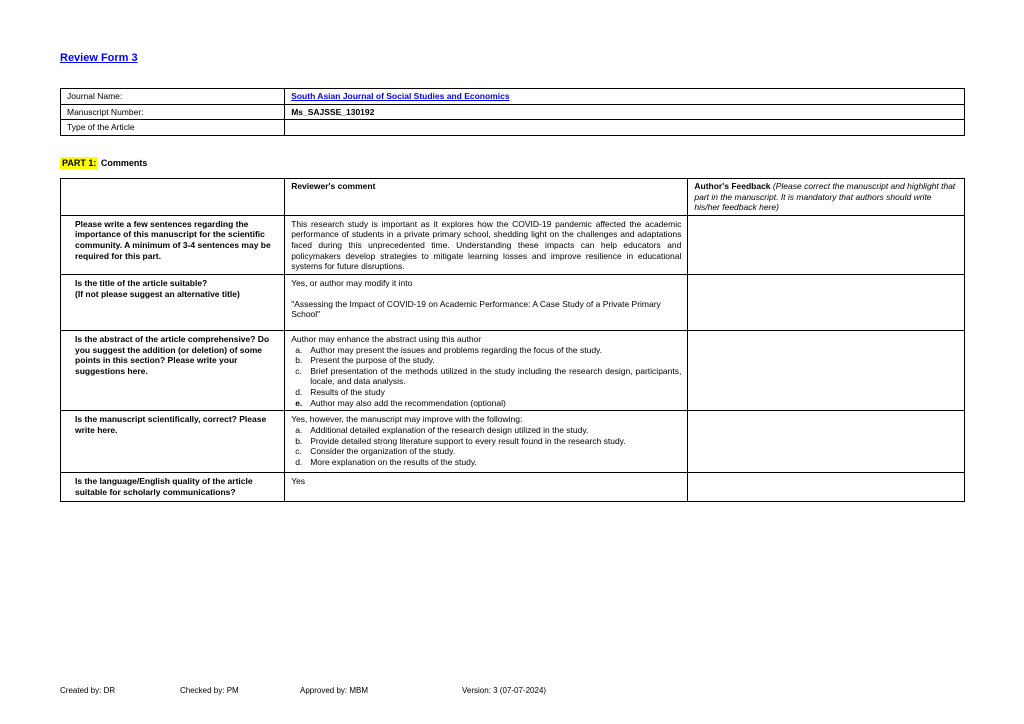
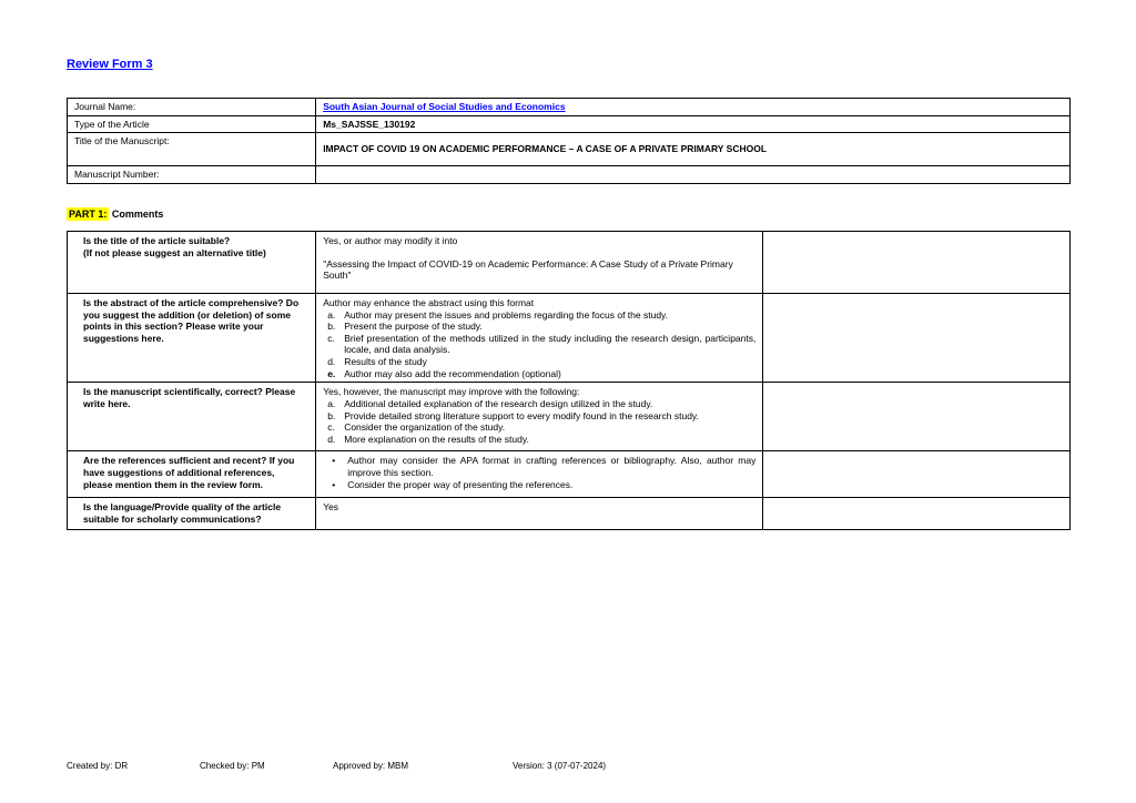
  Review Form 3
  Journal Name:	South Asian Journal of Social Studies and Economics
- Manuscript Number:	Ms_SAJSSE_130192
+ Type of the Article	Ms_SAJSSE_130192
+ Title of the Manuscript:	IMPACT OF COVID 19 ON ACADEMIC PERFORMANCE – A CASE OF A PRIVATE PRIMARY SCHOOL
- Type of the Article
+ Manuscript Number:
  PART 1: Comments
- 	Reviewer's comment	Author's Feedback (Please correct the manuscript and highlight that part in the manuscript. It is mandatory that authors should write his/her feedback here)
- Please write a few sentences regarding the importance of this manuscript for the scientific community. A minimum of 3-4 sentences may be required for this part.	This research study is important as it explores how the COVID-19 pandemic affected the academic performance of students in a private primary school, shedding light on the challenges and adaptations faced during this unprecedented time. Understanding these impacts can help educators and policymakers develop strategies to mitigate learning losses and improve resilience in educational systems for future disruptions.
- Is the title of the article suitable? (If not please suggest an alternative title)	Yes, or author may modify it into "Assessing the Impact of COVID-19 on Academic Performance: A Case Study of a Private Primary School"
+ Is the title of the article suitable? (If not please suggest an alternative title)	Yes, or author may modify it into "Assessing the Impact of COVID-19 on Academic Performance: A Case Study of a Private Primary South"
- Is the abstract of the article comprehensive? Do you suggest the addition (or deletion) of some points in this section? Please write your suggestions here.	Author may enhance the abstract using this author a. Author may present the issues and problems regarding the focus of the study. b. Present the purpose of the study. c. Brief presentation of the methods utilized in the study including the research design, participants, locale, and data analysis. d. Results of the study e. Author may also add the recommendation (optional)
+ Is the abstract of the article comprehensive? Do you suggest the addition (or deletion) of some points in this section? Please write your suggestions here.	Author may enhance the abstract using this format a. Author may present the issues and problems regarding the focus of the study. b. Present the purpose of the study. c. Brief presentation of the methods utilized in the study including the research design, participants, locale, and data analysis. d. Results of the study e. Author may also add the recommendation (optional)
- Is the manuscript scientifically, correct? Please write here.	Yes, however, the manuscript may improve with the following: a. Additional detailed explanation of the research design utilized in the study. b. Provide detailed strong literature support to every result found in the research study. c. Consider the organization of the study. d. More explanation on the results of the study.
+ Is the manuscript scientifically, correct? Please write here.	Yes, however, the manuscript may improve with the following: a. Additional detailed explanation of the research design utilized in the study. b. Provide detailed strong literature support to every modify found in the research study. c. Consider the organization of the study. d. More explanation on the results of the study.
+ Are the references sufficient and recent? If you have suggestions of additional references, please mention them in the review form.	• Author may consider the APA format in crafting references or bibliography. Also, author may improve this section. • Consider the proper way of presenting the references.
- Is the language/English quality of the article suitable for scholarly communications?	Yes
+ Is the language/Provide quality of the article suitable for scholarly communications?	Yes
  Created by: DR
  Checked by: PM
  Approved by: MBM
  Version: 3 (07-07-2024)
